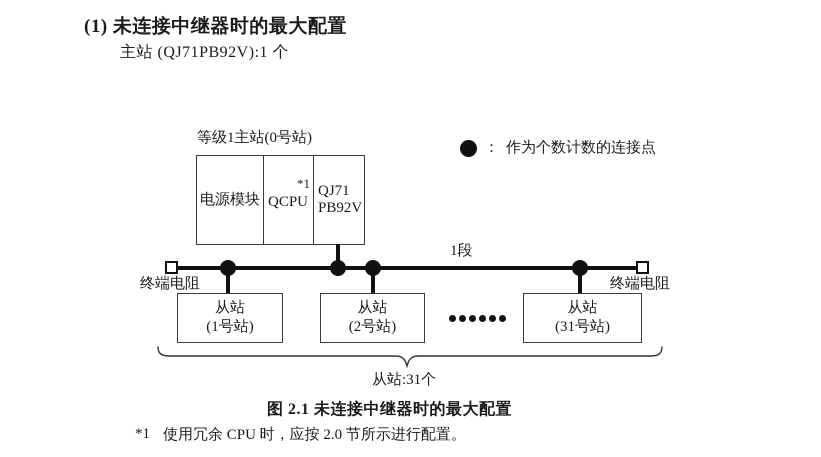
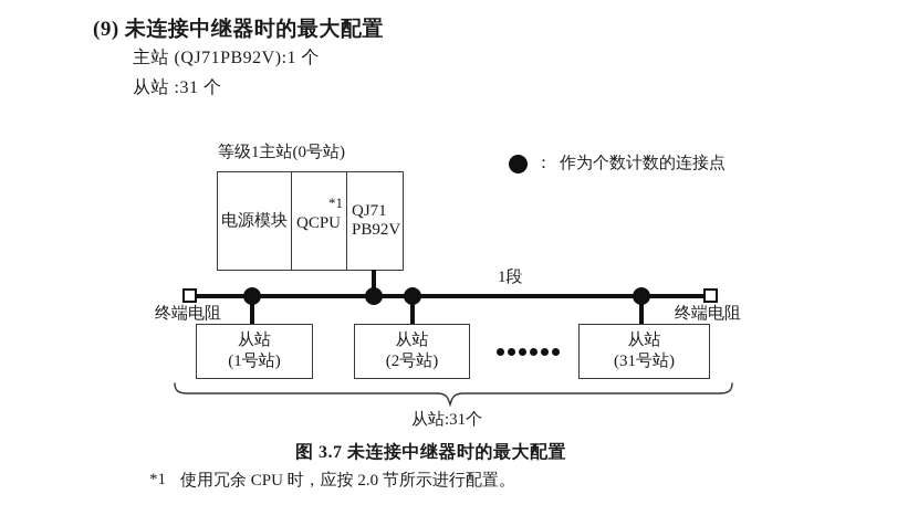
- (1) 未连接中继器时的最大配置
+ (9) 未连接中继器时的最大配置
  主站 (QJ71PB92V):1 个
+ 从站 :31 个
  等级1主站(0号站)
  电源模块
  *1
  QCPU
  QJ71
  PB92V
  ：
  作为个数计数的连接点
  1段
  终端电阻
  终端电阻
  从站
  (1号站)
  从站
  (2号站)
  从站
  (31号站)
  从站:31个
- 图 2.1 未连接中继器时的最大配置
+ 图 3.7 未连接中继器时的最大配置
  *1
  使用冗余 CPU 时，应按 2.0 节所示进行配置。
